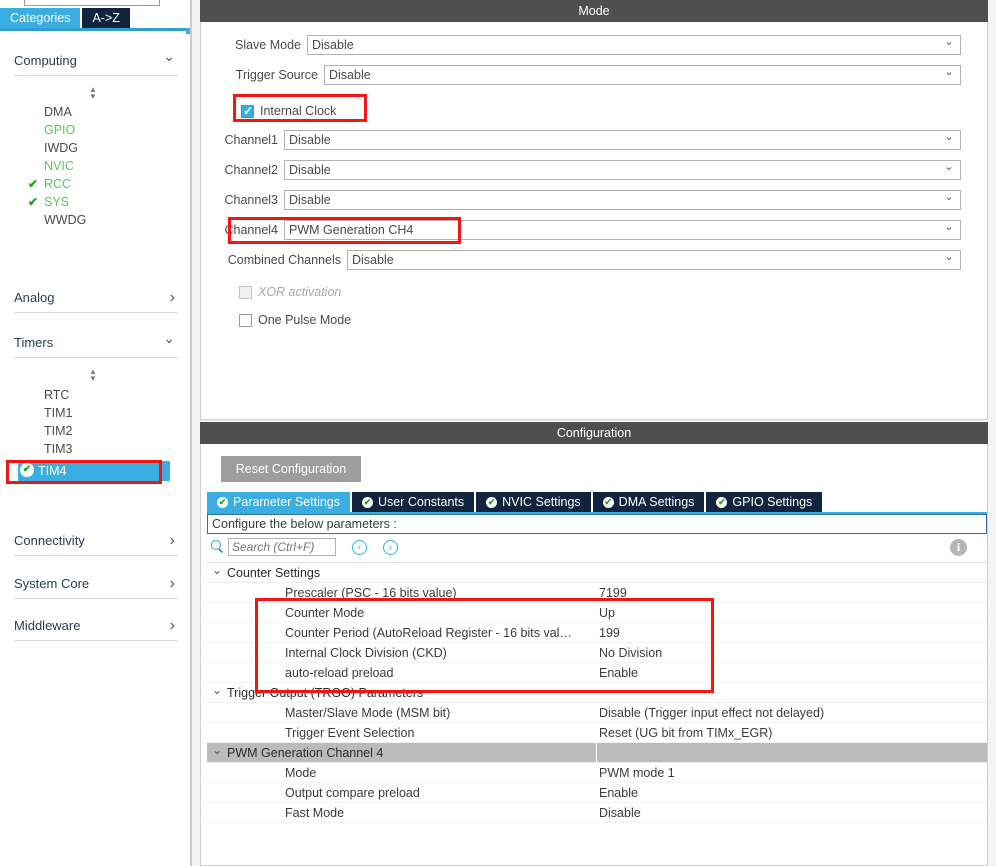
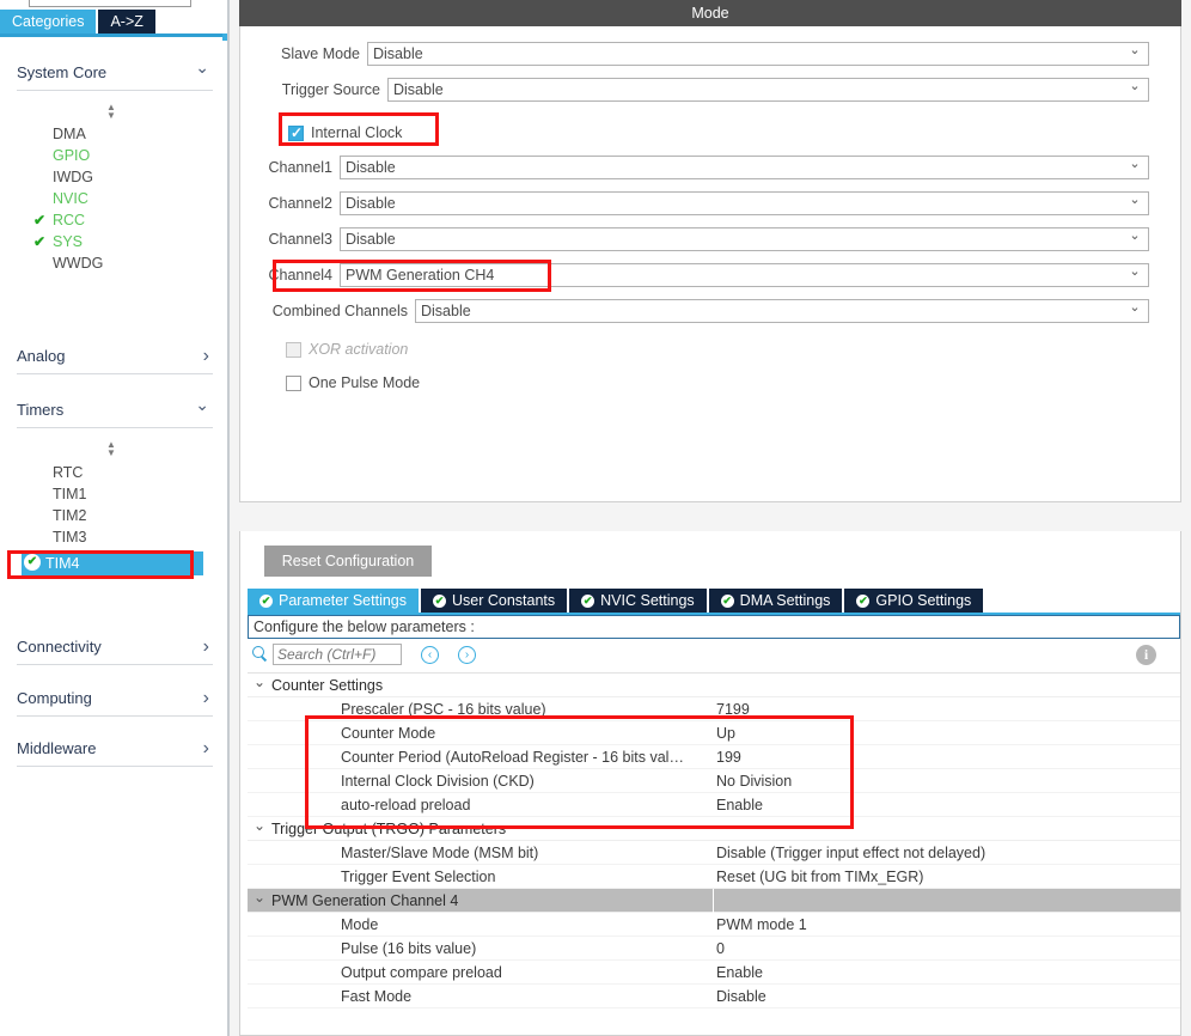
  Categories
  A->Z
- Computing
+ System Core
  ▲
  ▼
  DMA
  GPIO
  IWDG
  NVIC
  ✔
  RCC
  ✔
  SYS
  WWDG
  Analog
  Timers
  ▲
  ▼
  RTC
  TIM1
  TIM2
  TIM3
  ✔
  TIM4
  Connectivity
- System Core
+ Computing
  Middleware
  Mode
  Slave Mode
  Disable
  Trigger Source
  Disable
  Internal Clock
  Channel1
  Disable
  Channel2
  Disable
  Channel3
  Disable
  Channel4
  PWM Generation CH4
  Combined Channels
  Disable
  XOR activation
  One Pulse Mode
- Configuration
  Reset Configuration
  ✔
  Parameter Settings
  ✔
  User Constants
  ✔
  NVIC Settings
  ✔
  DMA Settings
  ✔
  GPIO Settings
  Configure the below parameters :
  Search (Ctrl+F)
  ‹
  ›
  i
  Counter Settings
  Prescaler (PSC - 16 bits value)
  7199
  Counter Mode
  Up
  Counter Period (AutoReload Register - 16 bits val…
  199
  Internal Clock Division (CKD)
  No Division
  auto-reload preload
  Enable
  Trigger Output (TRGO) Parameters
  Master/Slave Mode (MSM bit)
  Disable (Trigger input effect not delayed)
  Trigger Event Selection
  Reset (UG bit from TIMx_EGR)
  PWM Generation Channel 4
  Mode
  PWM mode 1
+ Pulse (16 bits value)
+ 0
  Output compare preload
  Enable
  Fast Mode
  Disable
